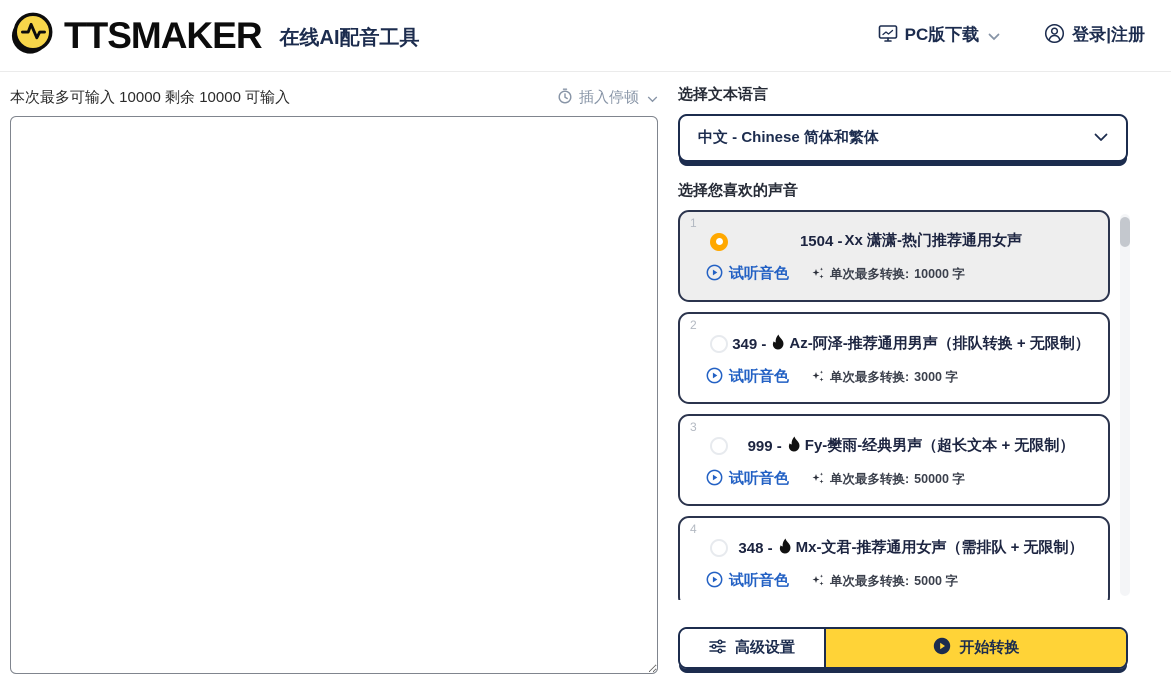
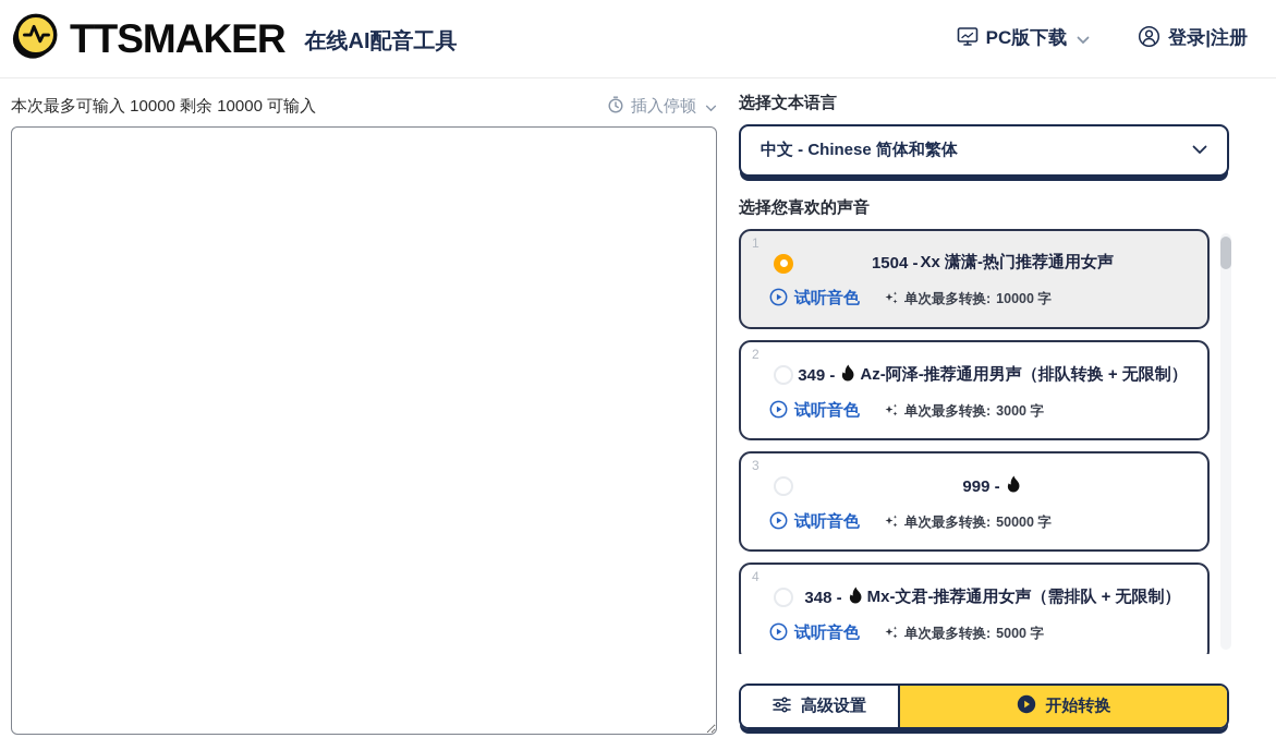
  TTSMAKER
  在线AI配音工具
  PC版下载
  登录|注册
  本次最多可输入 10000 剩余 10000 可输入
  插入停顿
  选择文本语言
  中文 - Chinese 简体和繁体
  选择您喜欢的声音
  1
  1504 -
  Xx 潇潇-热门推荐通用女声
  试听音色
  单次最多转换:
  10000 字
  2
  349 -
  Az-阿泽-推荐通用男声（排队转换 + 无限制）
  试听音色
  单次最多转换:
  3000 字
  3
  999 -
- Fy-樊雨-经典男声（超长文本 + 无限制）
  试听音色
  单次最多转换:
  50000 字
  4
  348 -
  Mx-文君-推荐通用女声（需排队 + 无限制）
  试听音色
  单次最多转换:
  5000 字
  高级设置
  开始转换
